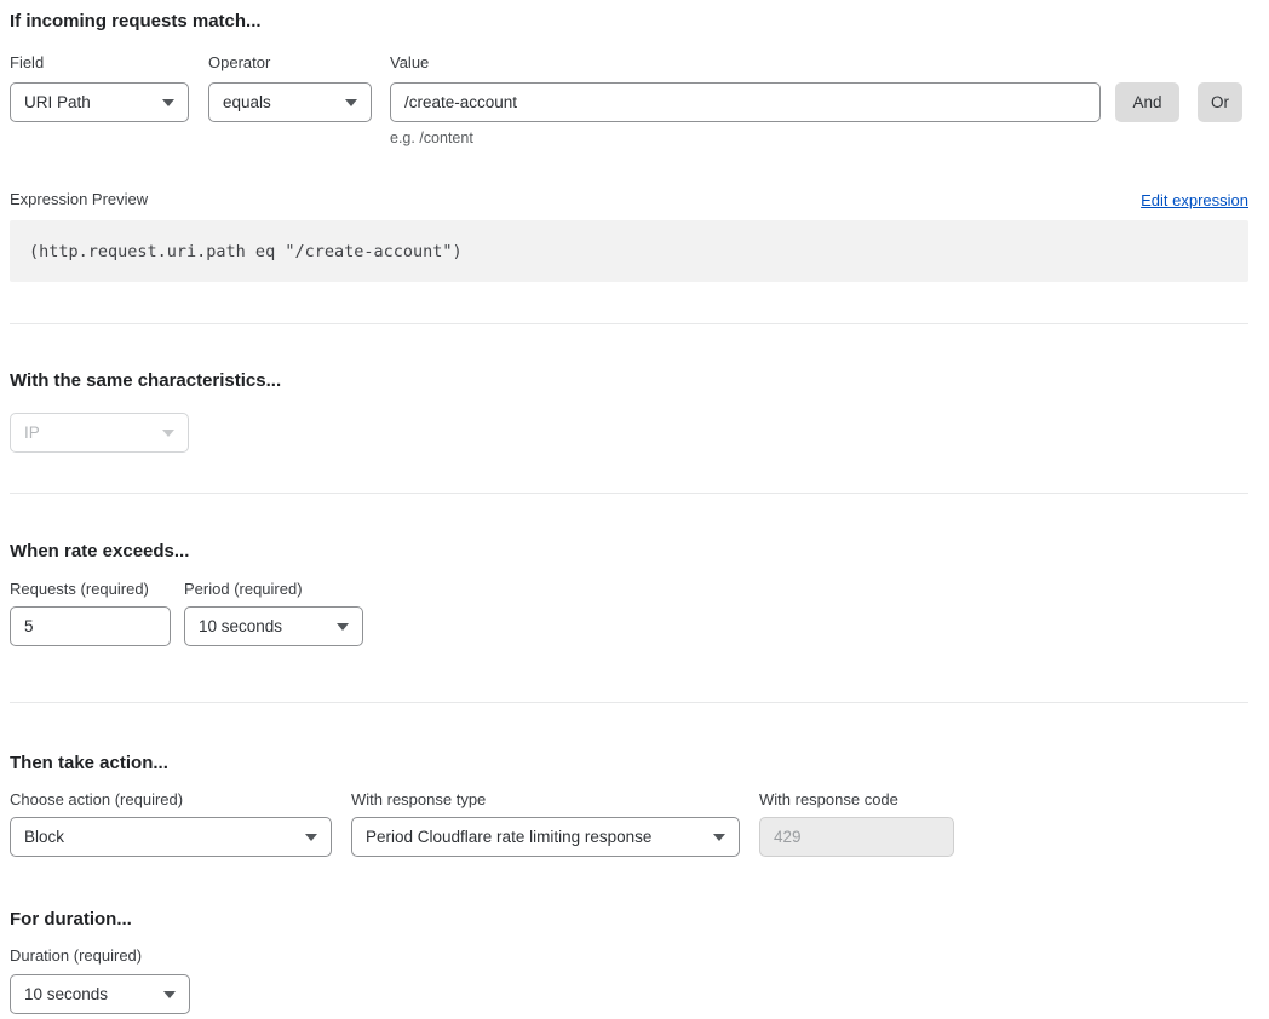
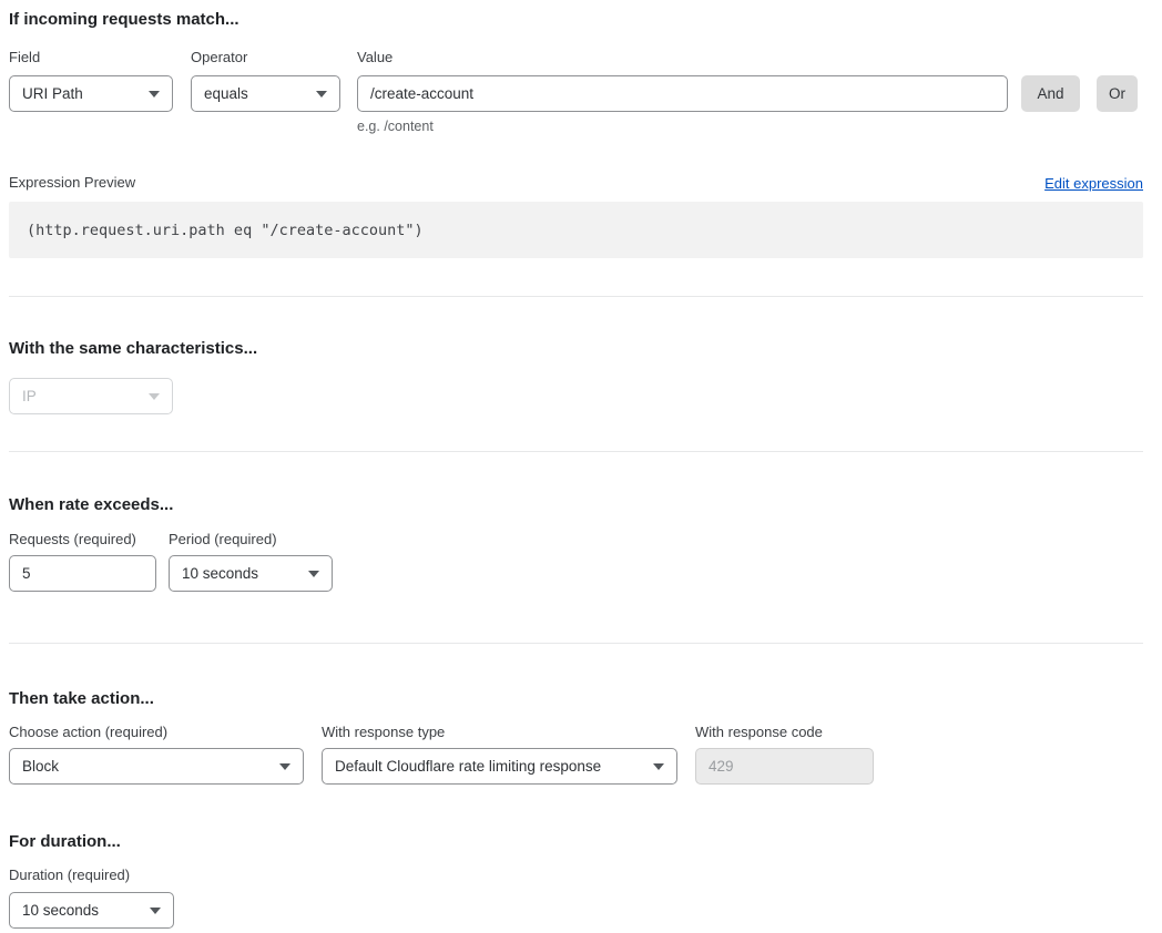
  If incoming requests match...
  Field
  Operator
  Value
  URI Path
  equals
  /create-account
  And
  Or
  e.g. /content
  Expression Preview
  Edit expression
  (http.request.uri.path eq "/create-account")
  With the same characteristics...
  IP
  When rate exceeds...
  Requests (required)
  Period (required)
  5
  10 seconds
  Then take action...
  Choose action (required)
  With response type
  With response code
  Block
- Period Cloudflare rate limiting response
+ Default Cloudflare rate limiting response
  429
  For duration...
  Duration (required)
  10 seconds
